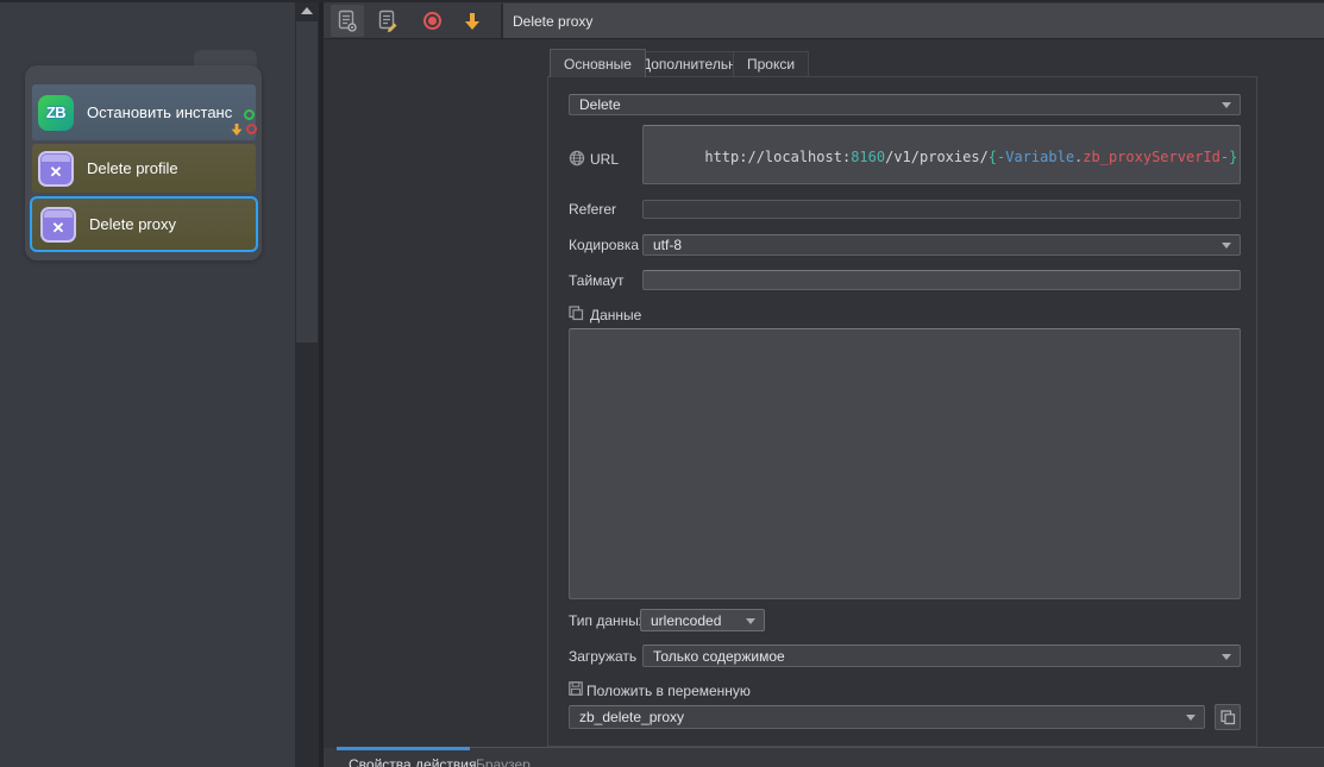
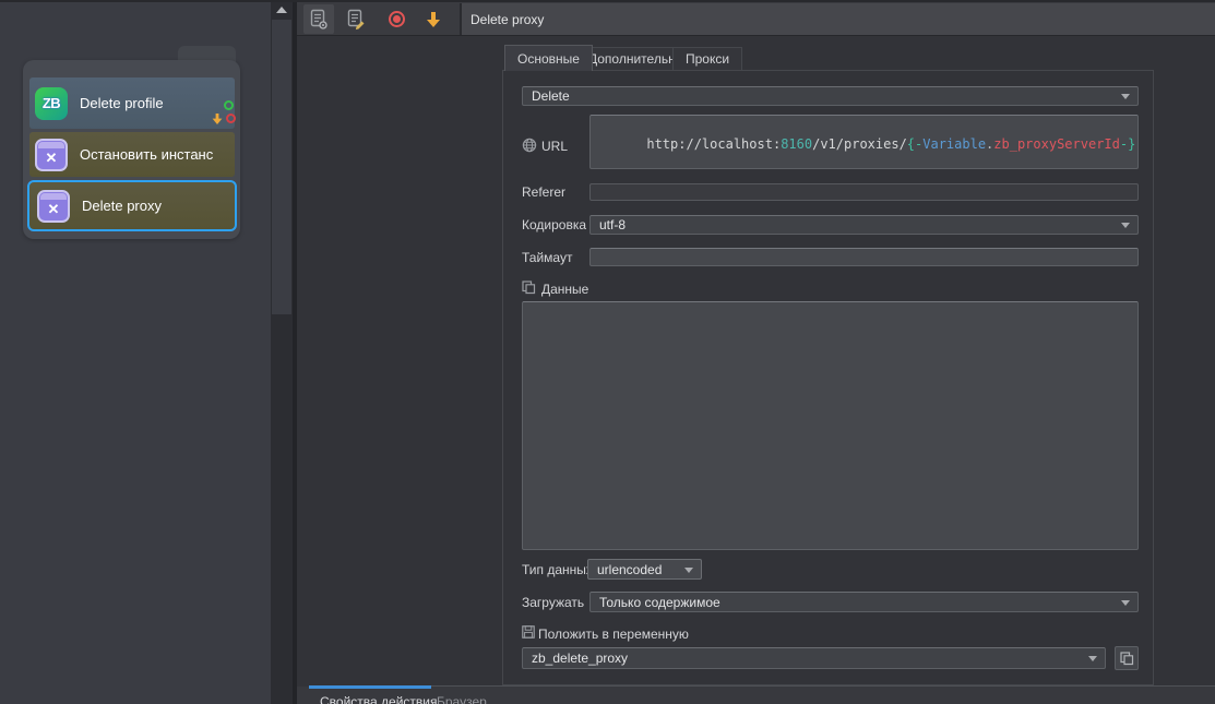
  ZB
- Остановить инстанс
+ Delete profile
  ✕
- Delete profile
+ Остановить инстанс
  ✕
  Delete proxy
  Delete proxy
  Основные
  Дополнитель
  Прокси
  Delete
  URL
  http://localhost:8160/v1/proxies/{-Variable.zb_proxyServerId-}
  Referer
  Кодировка
  utf-8
  Таймаут
  Данные
  Тип данны
  urlencoded
  Загружать
  Только содержимое
  Положить в переменную
  zb_delete_proxy
  Свойства действия
  Браузер
